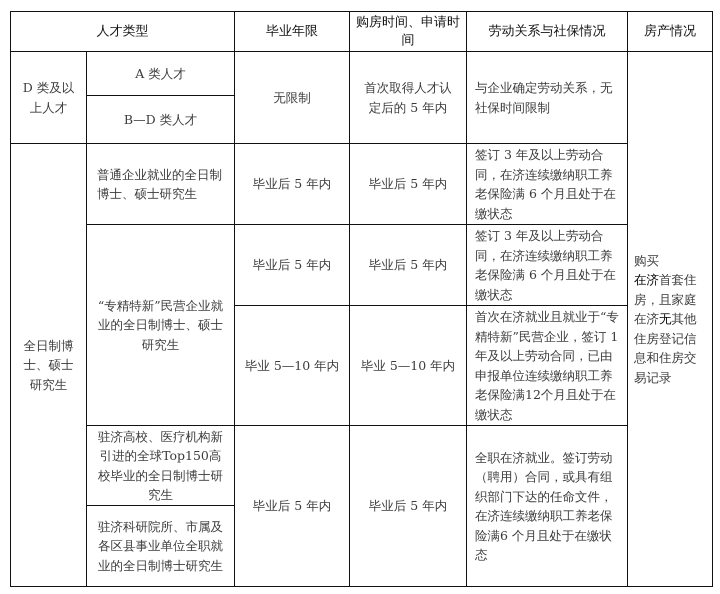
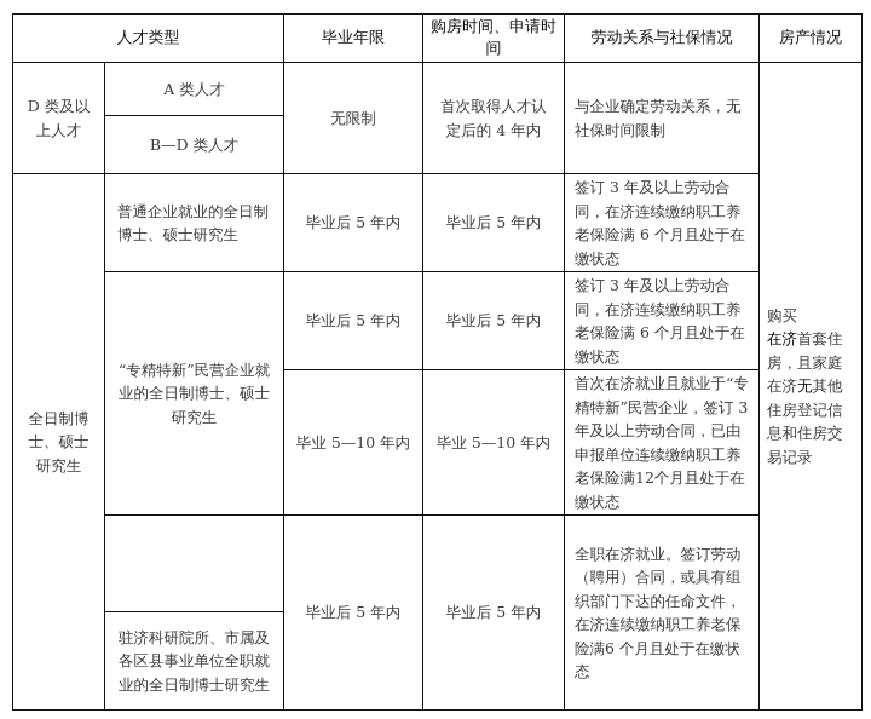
  人才类型
  毕业年限
  购房时间、申请时间
  劳动关系与社保情况
  房产情况
  D 类及以上人才
  A 类人才
  B—D 类人才
  无限制
- 首次取得人才认定后的 5 年内
+ 首次取得人才认定后的 4 年内
  与企业确定劳动关系，无社保时间限制
  购买
  在济首套住房，且家庭在济无其他住房登记信息和住房交易记录
  全日制博士、硕士研究生
  普通企业就业的全日制博士、硕士研究生
  毕业后 5 年内
  毕业后 5 年内
  签订 3 年及以上劳动合同，在济连续缴纳职工养老保险满 6 个月且处于在缴状态
  “专精特新”民营企业就业的全日制博士、硕士研究生
  毕业后 5 年内
  毕业后 5 年内
  签订 3 年及以上劳动合同，在济连续缴纳职工养老保险满 6 个月且处于在缴状态
  毕业 5—10 年内
  毕业 5—10 年内
- 首次在济就业且就业于“专精特新”民营企业，签订 1 年及以上劳动合同，已由申报单位连续缴纳职工养老保险满12个月且处于在缴状态
+ 首次在济就业且就业于“专精特新”民营企业，签订 3 年及以上劳动合同，已由申报单位连续缴纳职工养老保险满12个月且处于在缴状态
- 驻济高校、医疗机构新引进的全球Top150高校毕业的全日制博士研究生
  驻济科研院所、市属及各区县事业单位全职就业的全日制博士研究生
  毕业后 5 年内
  毕业后 5 年内
  全职在济就业。签订劳动（聘用）合同，或具有组织部门下达的任命文件，在济连续缴纳职工养老保险满6 个月且处于在缴状态
